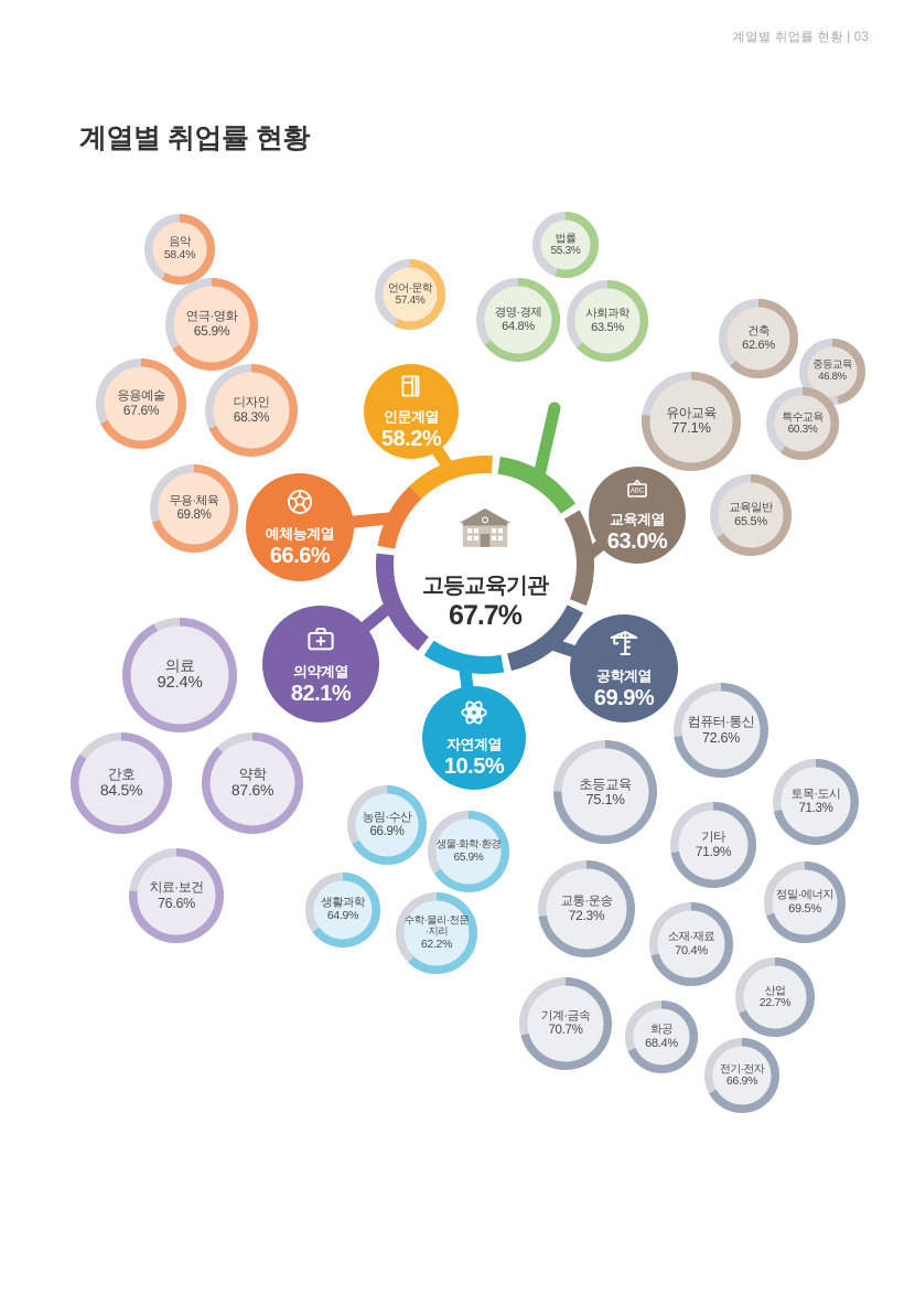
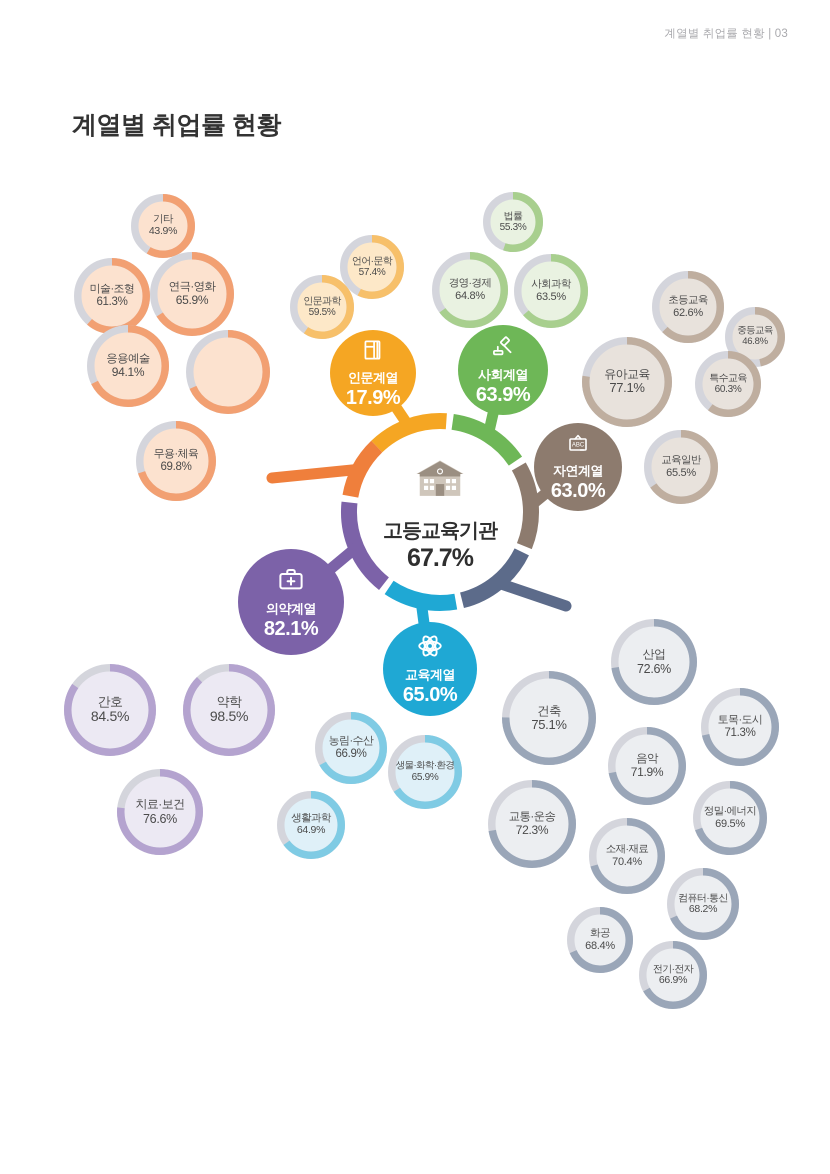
  계열별 취업률 현황 | 03
  계열별 취업률 현황
  인문계열
- 58.2%
+ 17.9%
+ 사회계열
+ 63.9%
- 교육계열
+ 자연계열
  63.0%
- 공학계열
- 69.9%
- 자연계열
+ 교육계열
- 10.5%
+ 65.0%
  의약계열
  82.1%
- 예체능계열
- 66.6%
  언어·문학
  57.4%
+ 인문과학
+ 59.5%
  법률
  55.3%
  경영·경제
  64.8%
  사회과학
  63.5%
- 건축
+ 초등교육
  62.6%
  중등교육
  46.8%
  유아교육
  77.1%
  특수교육
  60.3%
  교육일반
  65.5%
- 컴퓨터·통신
+ 산업
  72.6%
- 초등교육
+ 건축
  75.1%
  토목·도시
  71.3%
- 기타
+ 음악
  71.9%
  정밀·에너지
  69.5%
  교통·운송
  72.3%
  소재·재료
  70.4%
- 산업
+ 컴퓨터·통신
- 22.7%
+ 68.2%
- 기계·금속
- 70.7%
  화공
  68.4%
  전기·전자
  66.9%
  농림·수산
  66.9%
  생물·화학·환경
  65.9%
  생활과학
  64.9%
- 수학·물리·천문·지리
- 62.2%
- 의료
- 92.4%
  간호
  84.5%
  약학
- 87.6%
+ 98.5%
  치료·보건
  76.6%
- 음악
+ 기타
- 58.4%
+ 43.9%
+ 미술·조형
+ 61.3%
  연극·영화
  65.9%
  응용예술
- 67.6%
+ 94.1%
- 디자인
- 68.3%
  무용·체육
  69.8%
  고등교육기관
  67.7%
